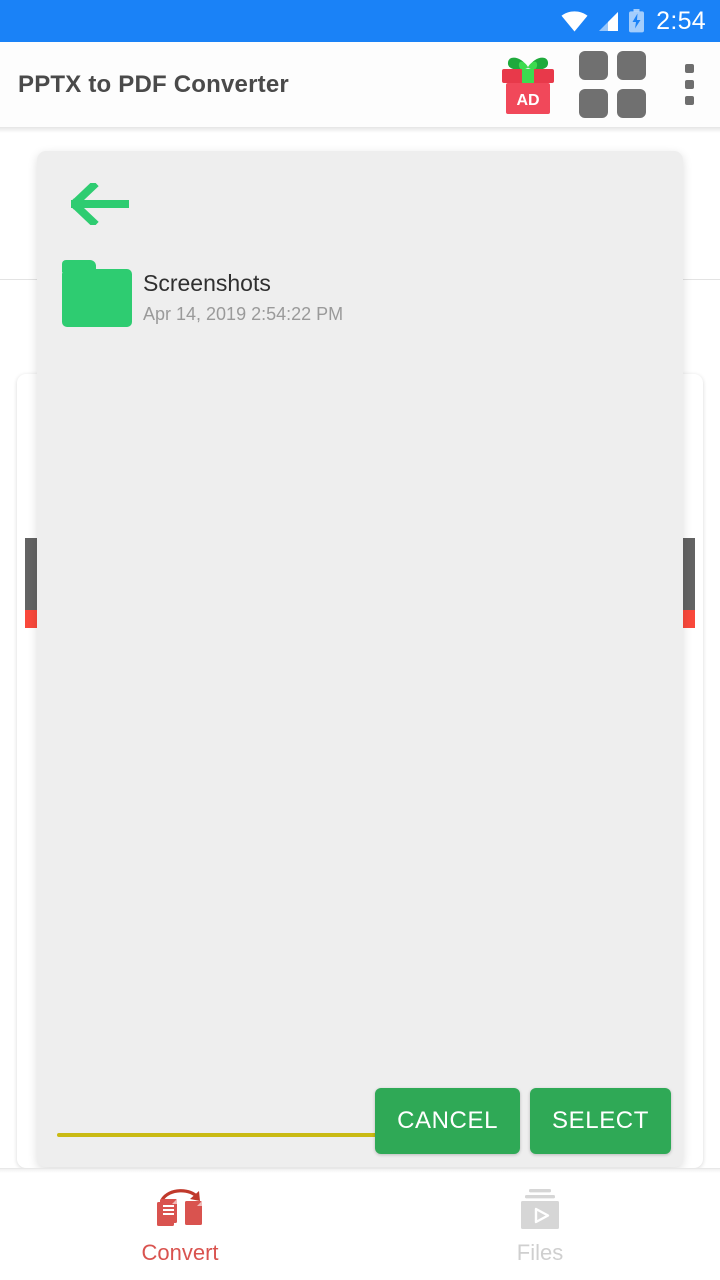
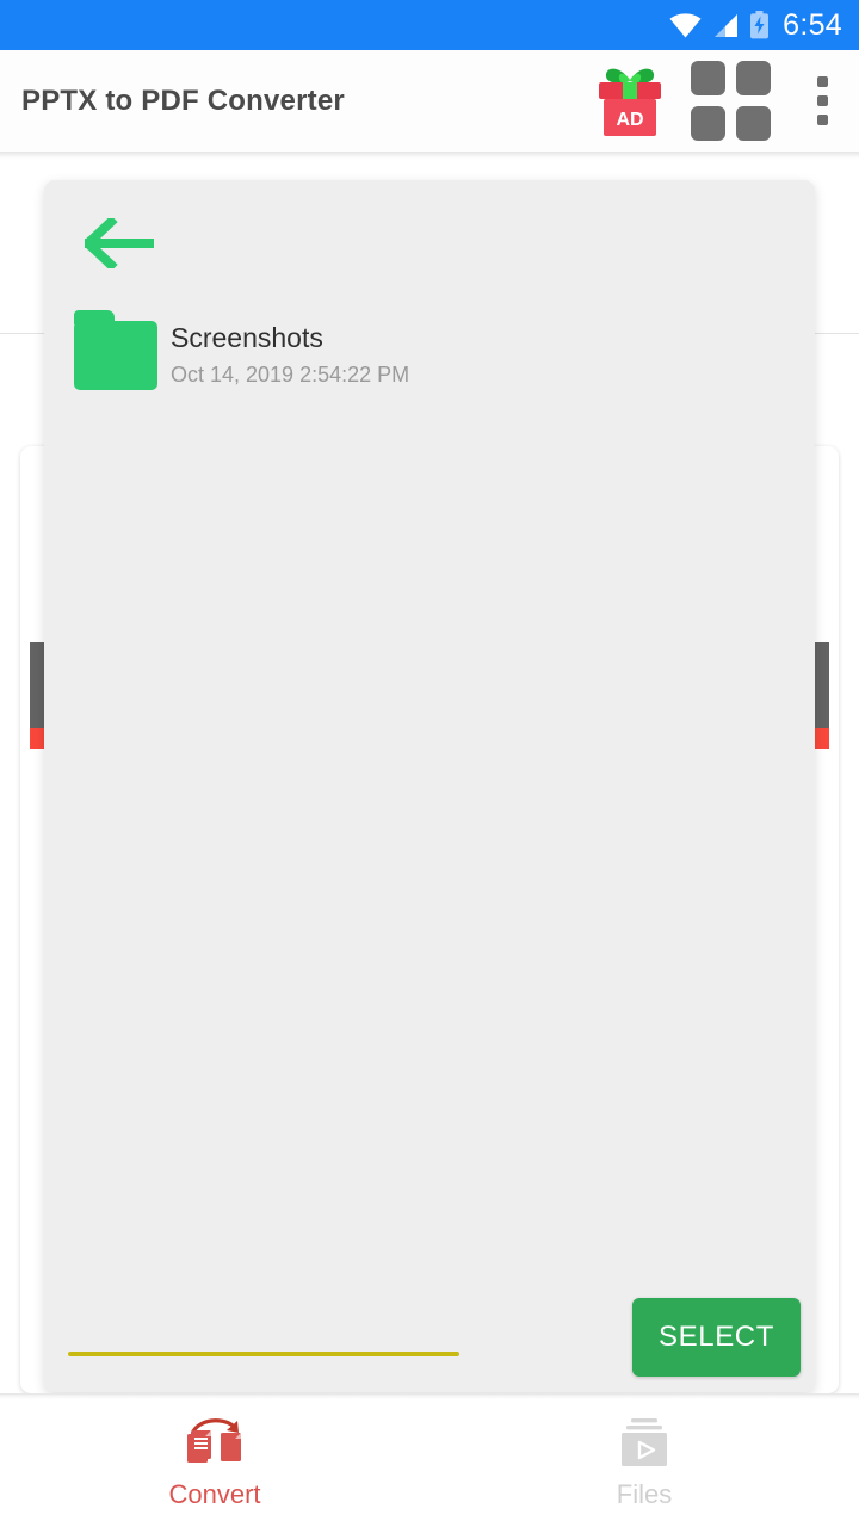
- 2:54
+ 6:54
  PPTX to PDF Converter
  AD
  Screenshots
- Apr 14, 2019 2:54:22 PM
+ Oct 14, 2019 2:54:22 PM
- CANCEL
  SELECT
  Convert
  Files
